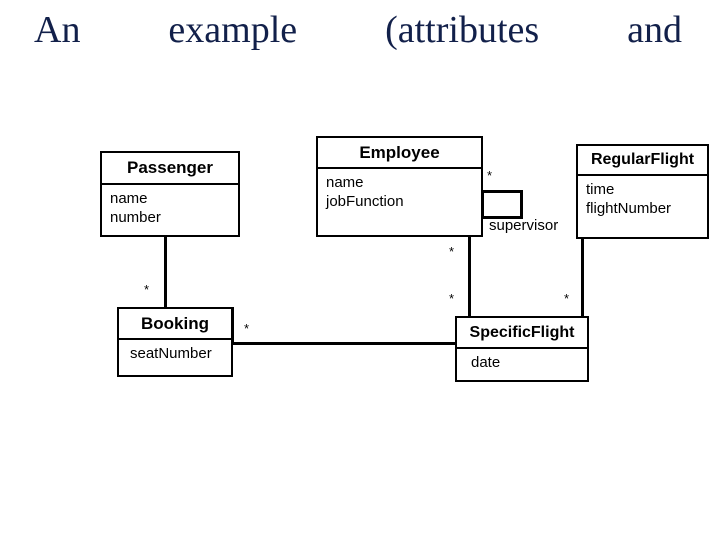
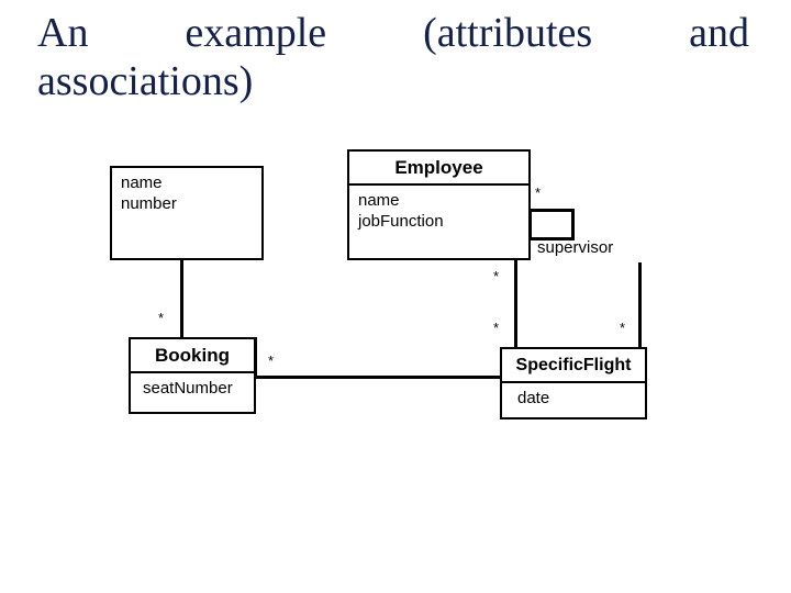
  An example (attributes and
+ associations)
  *
  *
  *
  *
  *
  *
  supervisor
- Passenger
  name
  number
  Employee
  name
  jobFunction
- RegularFlight
- time
- flightNumber
  Booking
  seatNumber
  SpecificFlight
  date
